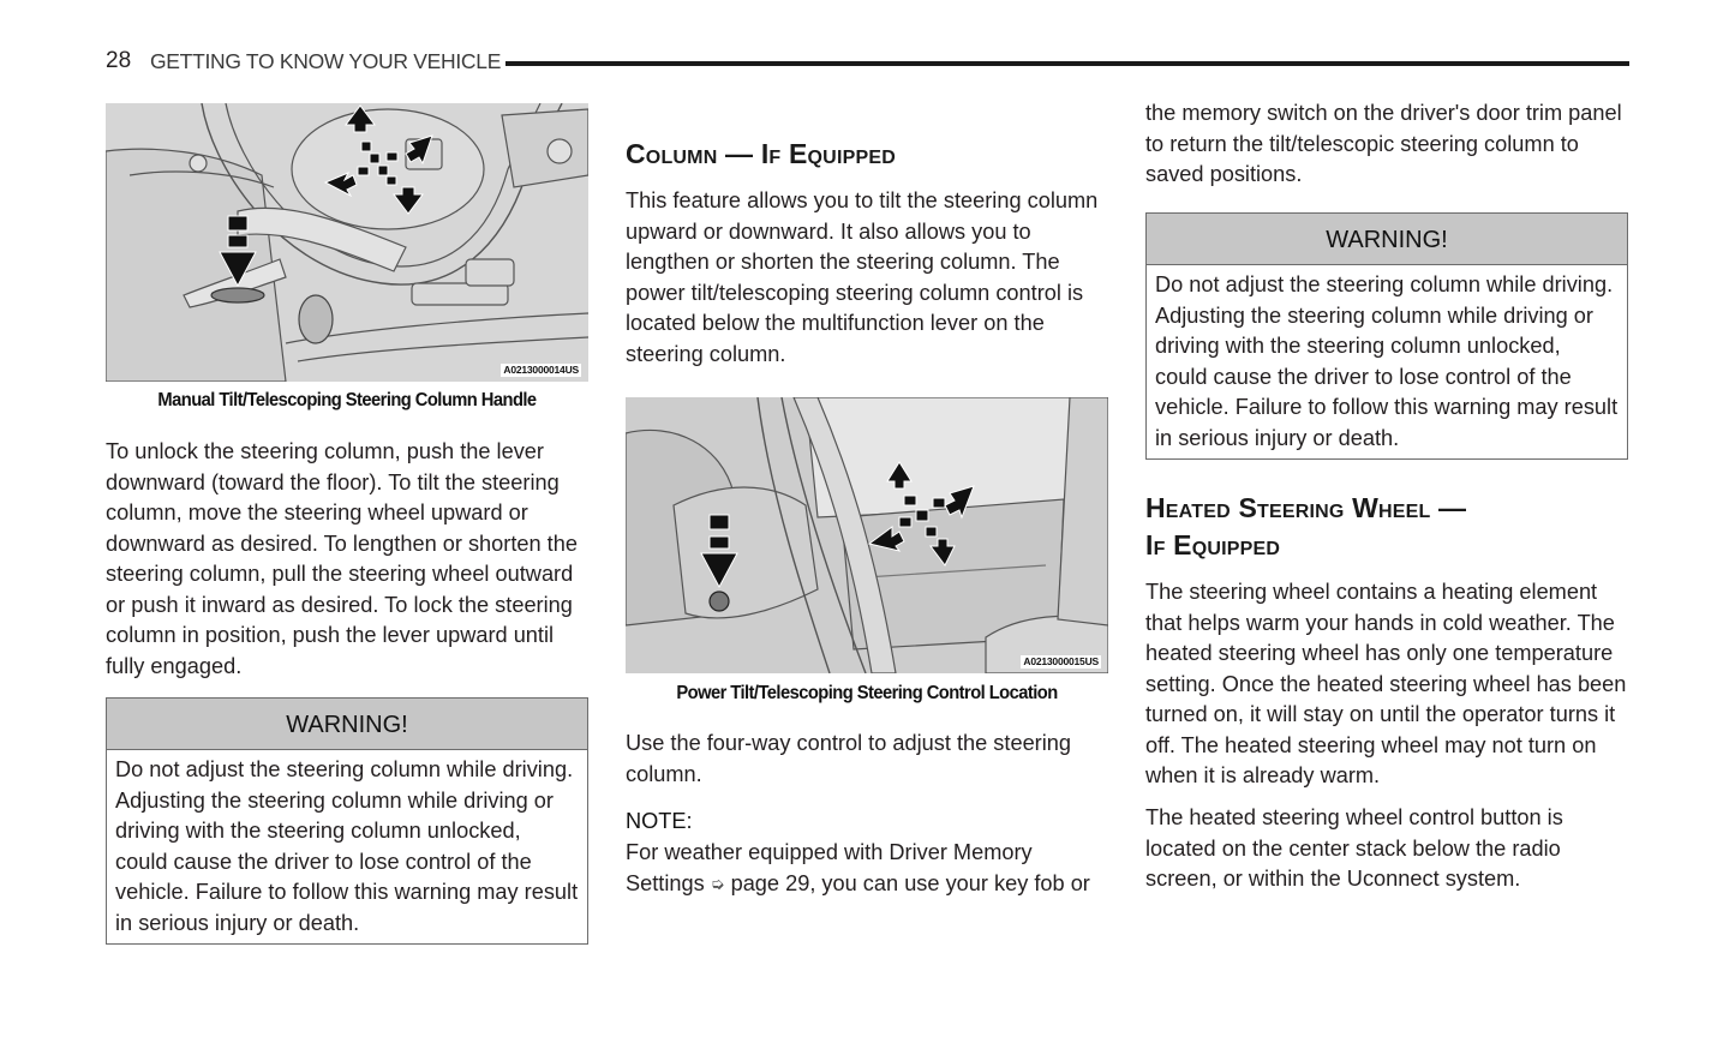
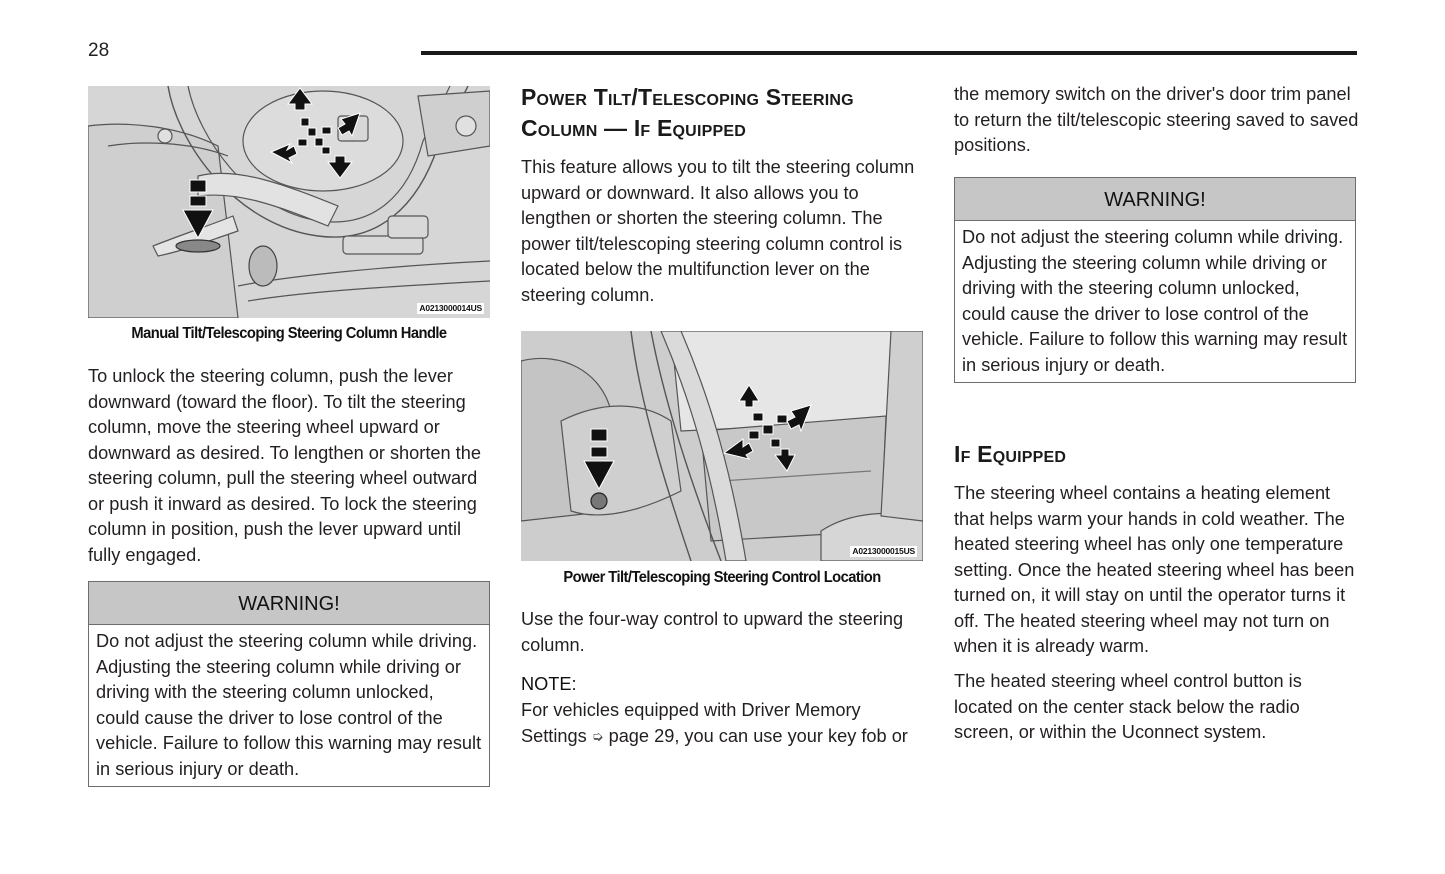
  28
- GETTING TO KNOW YOUR VEHICLE
  A0213000014US
  Manual Tilt/Telescoping Steering Column Handle
  To unlock the steering column, push the lever downward (toward the floor). To tilt the steering column, move the steering wheel upward or downward as desired. To lengthen or shorten the steering column, pull the steering wheel outward or push it inward as desired. To lock the steering column in position, push the lever upward until fully engaged.
  WARNING!
  Do not adjust the steering column while driving. Adjusting the steering column while driving or driving with the steering column unlocked, could cause the driver to lose control of the vehicle. Failure to follow this warning may result in serious injury or death.
+ Power Tilt/Telescoping Steering
  Column — If Equipped
  This feature allows you to tilt the steering column upward or downward. It also allows you to lengthen or shorten the steering column. The power tilt/telescoping steering column control is located below the multifunction lever on the steering column.
  A0213000015US
  Power Tilt/Telescoping Steering Control Location
- Use the four-way control to adjust the steering column.
+ Use the four-way control to upward the steering column.
  NOTE:
- For weather equipped with Driver Memory Settings ➭ page 29, you can use your key fob or
+ For vehicles equipped with Driver Memory Settings ➭ page 29, you can use your key fob or
- the memory switch on the driver's door trim panel to return the tilt/telescopic steering column to saved positions.
+ the memory switch on the driver's door trim panel to return the tilt/telescopic steering saved to saved positions.
  WARNING!
  Do not adjust the steering column while driving. Adjusting the steering column while driving or driving with the steering column unlocked, could cause the driver to lose control of the vehicle. Failure to follow this warning may result in serious injury or death.
- Heated Steering Wheel —
  If Equipped
  The steering wheel contains a heating element that helps warm your hands in cold weather. The heated steering wheel has only one temperature setting. Once the heated steering wheel has been turned on, it will stay on until the operator turns it off. The heated steering wheel may not turn on when it is already warm.
  The heated steering wheel control button is located on the center stack below the radio screen, or within the Uconnect system.
